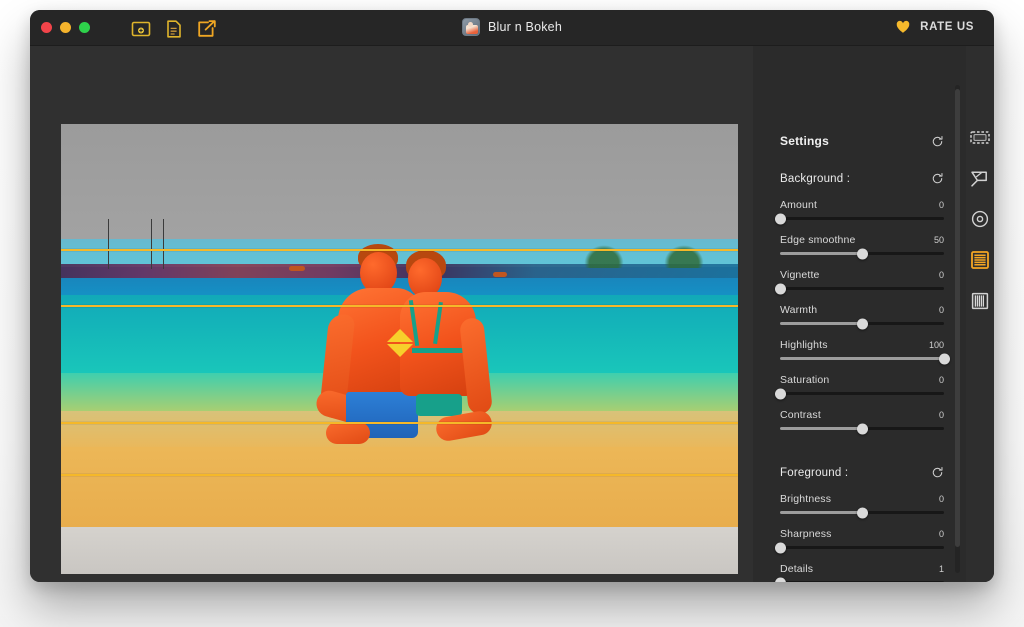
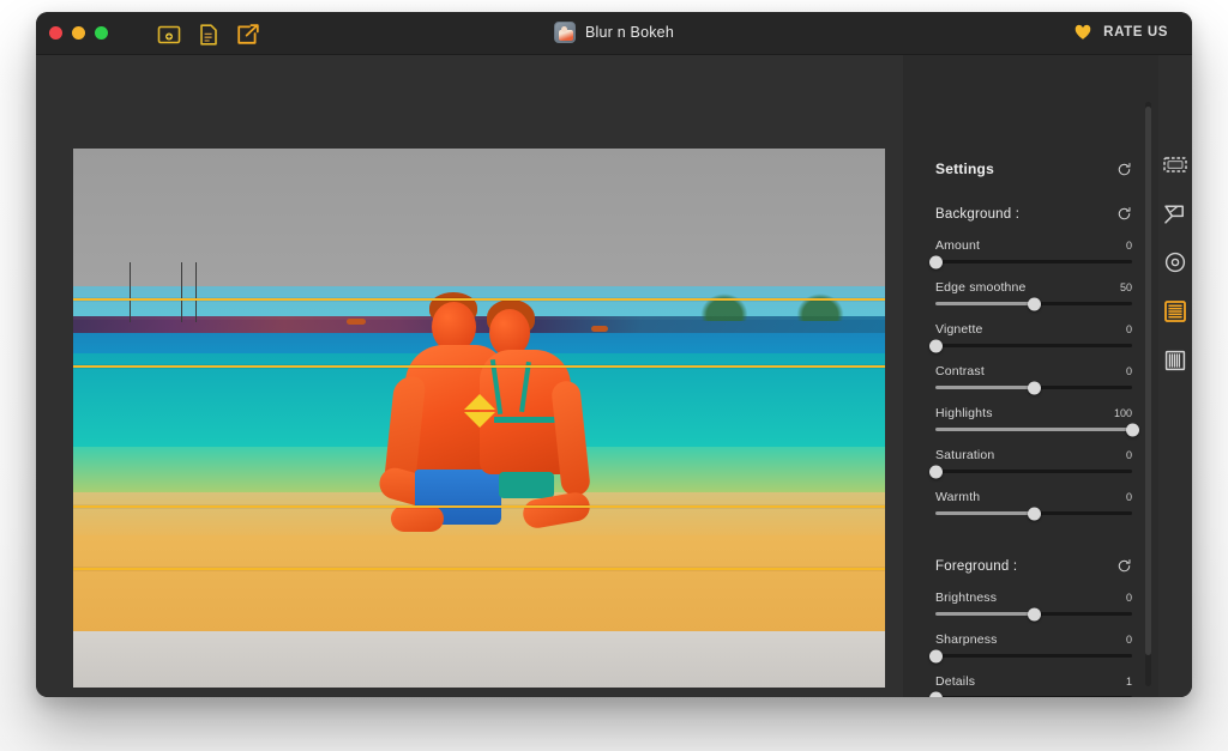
  Blur n Bokeh
  RATE US
  Settings
  Background :
  Amount
  0
  Edge smoothne
  50
  Vignette
  0
- Warmth
+ Contrast
  0
  Highlights
  100
  Saturation
  0
- Contrast
+ Warmth
  0
  Foreground :
  Brightness
  0
  Sharpness
  0
  Details
  1
